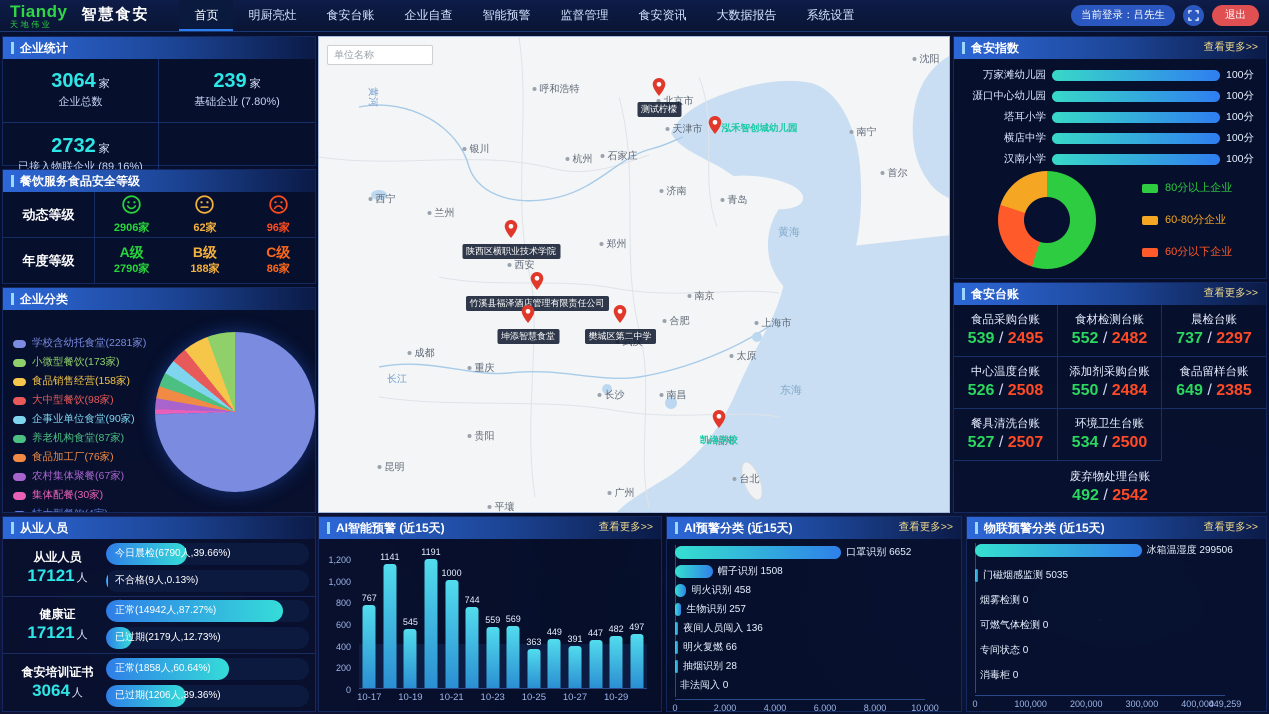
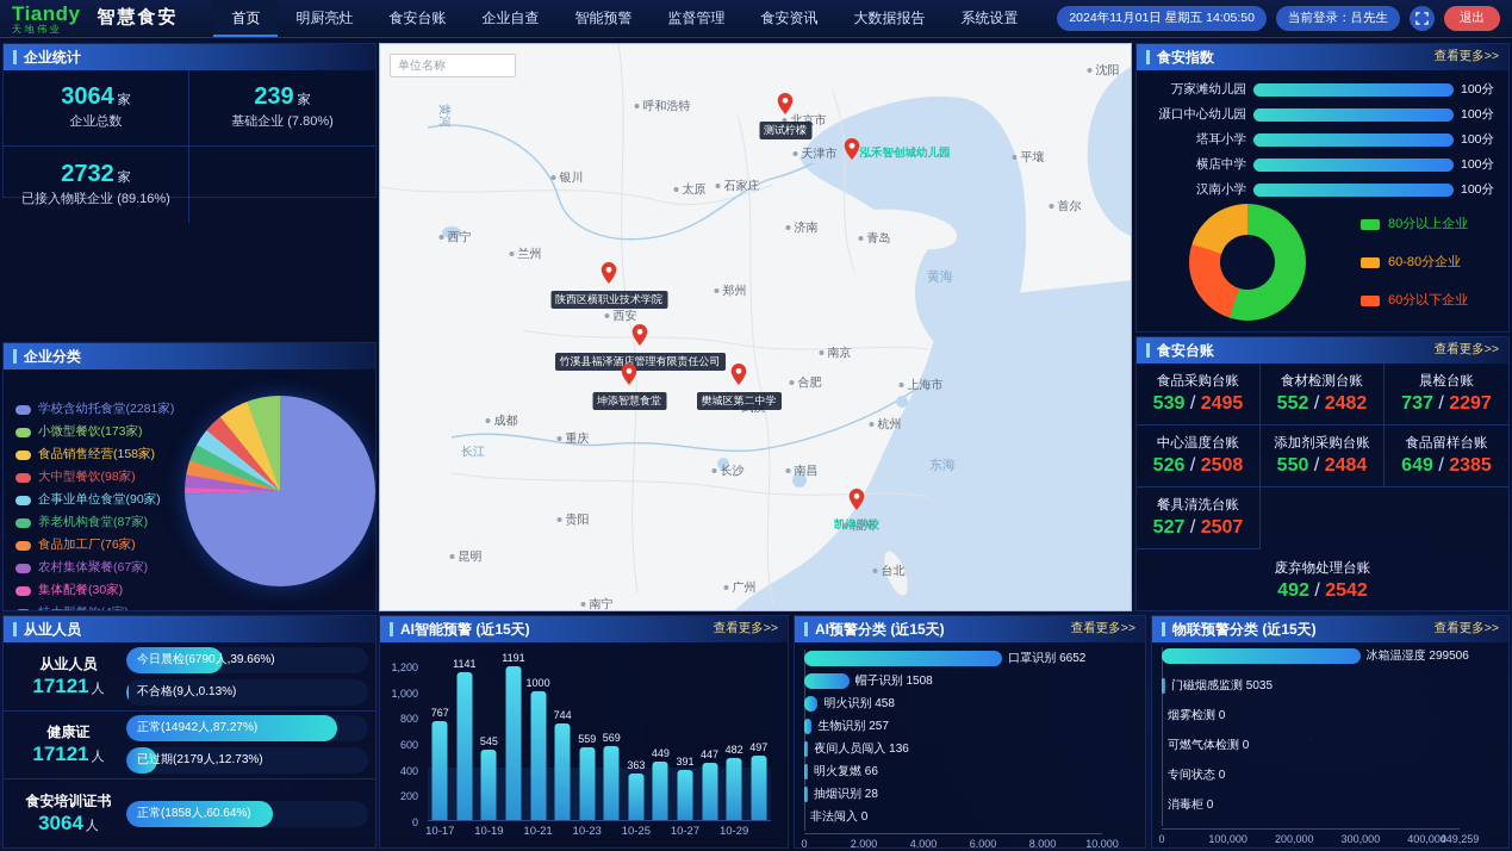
  Tiandy
  天地伟业
  智慧食安
  首页
  明厨亮灶
  食安台账
  企业自查
  智能预警
  监督管理
  食安资讯
  大数据报告
  系统设置
+ 2024年11月01日 星期五 14:05:50
  当前登录：吕先生
  退出
  企业统计
  3064 家
  企业总数
  239 家
  基础企业 (7.80%)
  2732 家
  已接入物联企业 (89.16%)
- 餐饮服务食品安全等级
- 动态等级
- 2906家
- 62家
- 96家
- 年度等级
- A级
- 2790家
- B级
- 188家
- C级
- 86家
  企业分类
  学校含幼托食堂(2281家)
  小微型餐饮(173家)
  食品销售经营(158家)
  大中型餐饮(98家)
  企事业单位食堂(90家)
  养老机构食堂(87家)
  食品加工厂(76家)
  农村集体聚餐(67家)
  集体配餐(30家)
  从业人员
  从业人员
  17121 人
  今日晨检(6790人,39.66%)
  不合格(9人,0.13%)
  健康证
  17121 人
  正常(14942人,87.27%)
  已过期(2179人,12.73%)
  食安培训证书
  3064 人
  正常(1858人,60.64%)
- 已过期(1206人,39.36%)
  沈阳
  呼和浩特
  北京市
  天津市
- 南宁
+ 平壤
  首尔
  银川
  石家庄
- 杭州
+ 太原
  济南
  青岛
  西宁
  兰州
  郑州
  西安
  南京
  合肥
  上海市
- 太原
+ 杭州
  成都
  重庆
  武汉
  长沙
  南昌
  贵阳
  昆明
  福州
  台北
  广州
- 平壤
+ 南宁
  黄海
  东海
  长江
  测试柠檬
  泓禾智创城幼儿园
  陕西区横职业技术学院
  竹溪县福泽酒店管理有限责任公司
  坤添智慧食堂
  樊城区第二中学
  凯洛学校
  单位名称
  食安指数
  查看更多>>
  万家滩幼儿园
  100分
  滠口中心幼儿园
  100分
  塔耳小学
  100分
  横店中学
  100分
  汉南小学
  100分
  80分以上企业
  60-80分企业
  60分以下企业
  食安台账
  查看更多>>
  食品采购台账
  539 / 2495
  食材检测台账
  552 / 2482
  晨检台账
  737 / 2297
  中心温度台账
  526 / 2508
  添加剂采购台账
  550 / 2484
  食品留样台账
  649 / 2385
  餐具清洗台账
  527 / 2507
- 环境卫生台账
- 534 / 2500
  废弃物处理台账
  492 / 2542
  AI智能预警 (近15天)
  查看更多>>
  1,200
  1,000
  800
  600
  400
  200
  0
  767
  10-17
  1141
  545
  10-19
  1191
  1000
  10-21
  744
  559
  10-23
  569
  363
  10-25
  449
  391
  10-27
  447
  482
  10-29
  497
  AI预警分类 (近15天)
  查看更多>>
  口罩识别 6652
  帽子识别 1508
  明火识别 458
  生物识别 257
  夜间人员闯入 136
  明火复燃 66
  抽烟识别 28
  非法闯入 0
  0
  2,000
  4,000
  6,000
  8,000
  10,000
  物联预警分类 (近15天)
  查看更多>>
  冰箱温湿度 299506
  门磁烟感监测 5035
  烟雾检测 0
  可燃气体检测 0
  专间状态 0
  消毒柜 0
  0
  100,000
  200,000
  300,000
  400,000
  449,259
